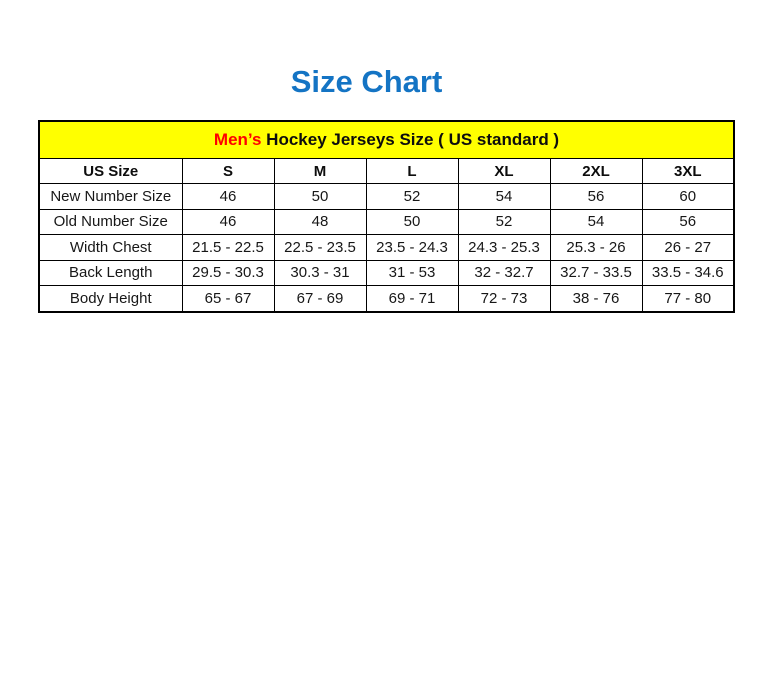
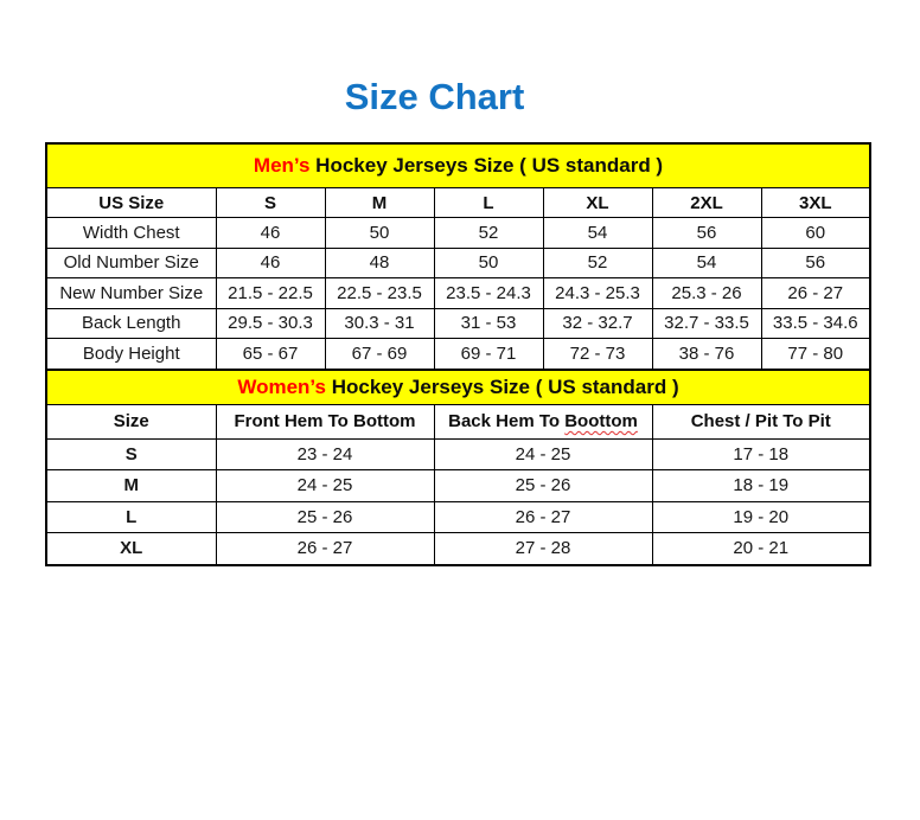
  Size Chart
  Men’s Hockey Jerseys Size ( US standard )
  US Size	S	M	L	XL	2XL	3XL
- New Number Size	46	50	52	54	56	60
+ Width Chest	46	50	52	54	56	60
  Old Number Size	46	48	50	52	54	56
- Width Chest	21.5 - 22.5	22.5 - 23.5	23.5 - 24.3	24.3 - 25.3	25.3 - 26	26 - 27
+ New Number Size	21.5 - 22.5	22.5 - 23.5	23.5 - 24.3	24.3 - 25.3	25.3 - 26	26 - 27
  Back Length	29.5 - 30.3	30.3 - 31	31 - 53	32 - 32.7	32.7 - 33.5	33.5 - 34.6
  Body Height	65 - 67	67 - 69	69 - 71	72 - 73	38 - 76	77 - 80
+ Women’s Hockey Jerseys Size ( US standard )
+ Size	Front Hem To Bottom	Back Hem To Boottom	Chest / Pit To Pit
+ S	23 - 24	24 - 25	17 - 18
+ M	24 - 25	25 - 26	18 - 19
+ L	25 - 26	26 - 27	19 - 20
+ XL	26 - 27	27 - 28	20 - 21
